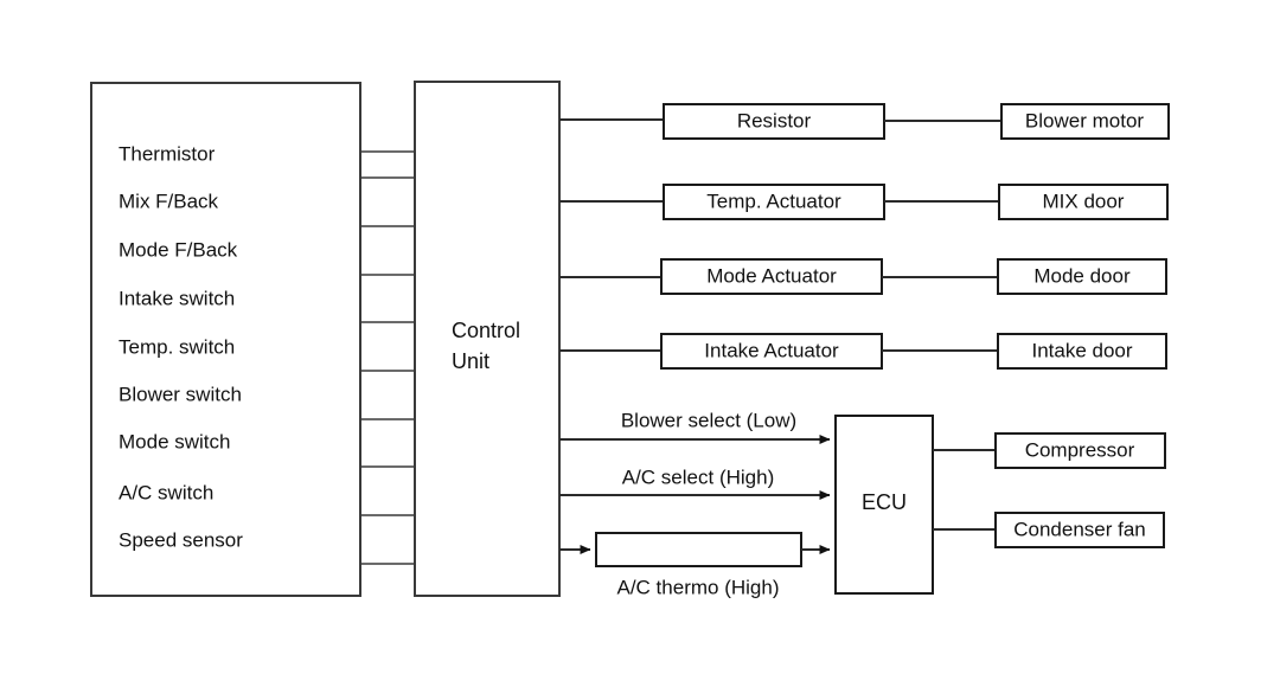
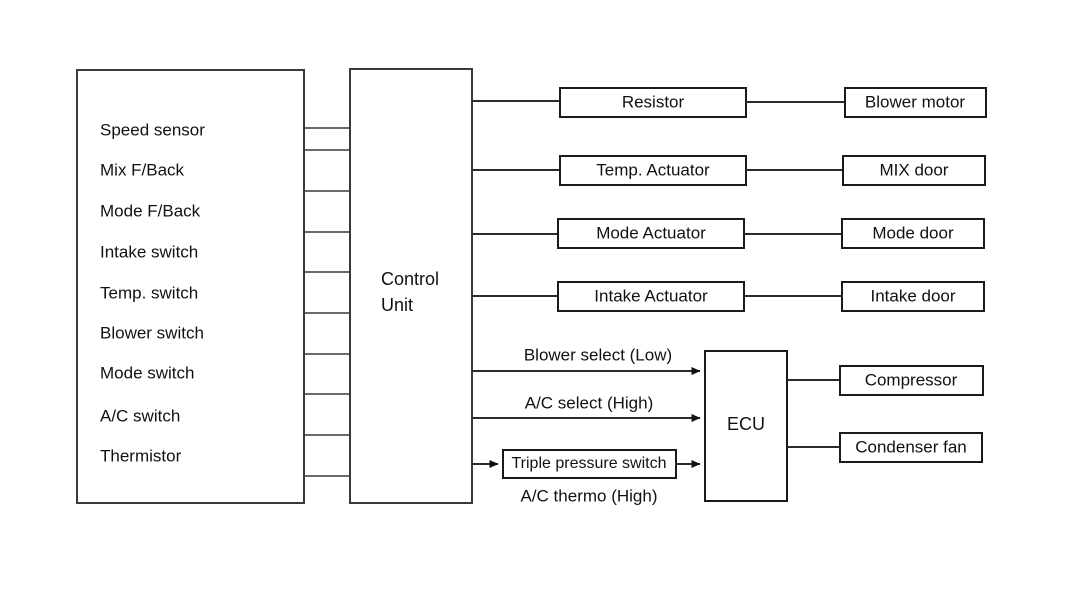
- Thermistor
+ Speed sensor
  Mix F/Back
  Mode F/Back
  Intake switch
  Temp. switch
  Blower switch
  Mode switch
  A/C switch
- Speed sensor
+ Thermistor
  Control
  Unit
  Resistor
  Blower motor
  Temp. Actuator
  MIX door
  Mode Actuator
  Mode door
  Intake Actuator
  Intake door
  ECU
  Blower select (Low)
  A/C select (High)
+ Triple pressure switch
  A/C thermo (High)
  Compressor
  Condenser fan
